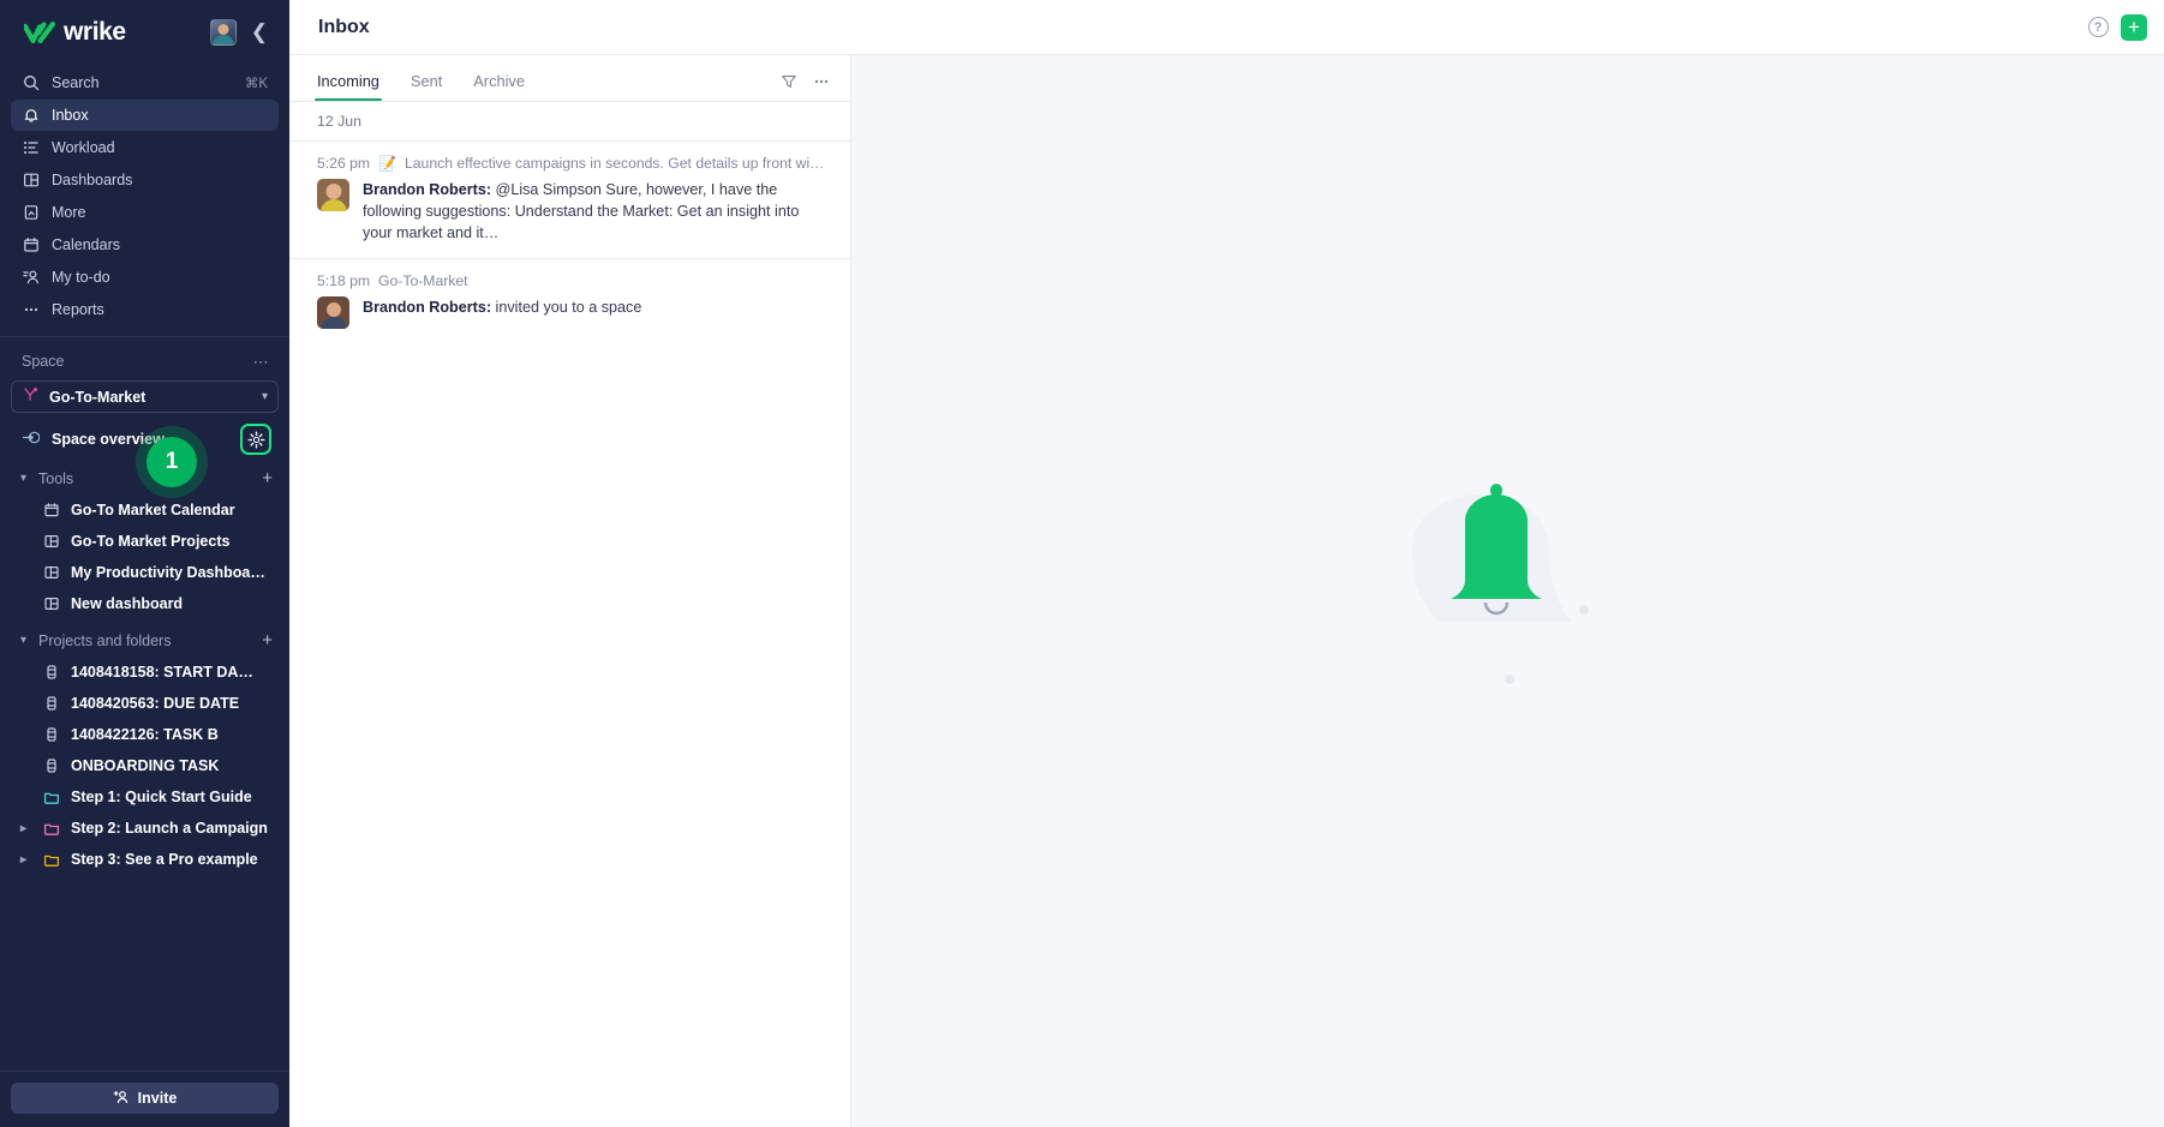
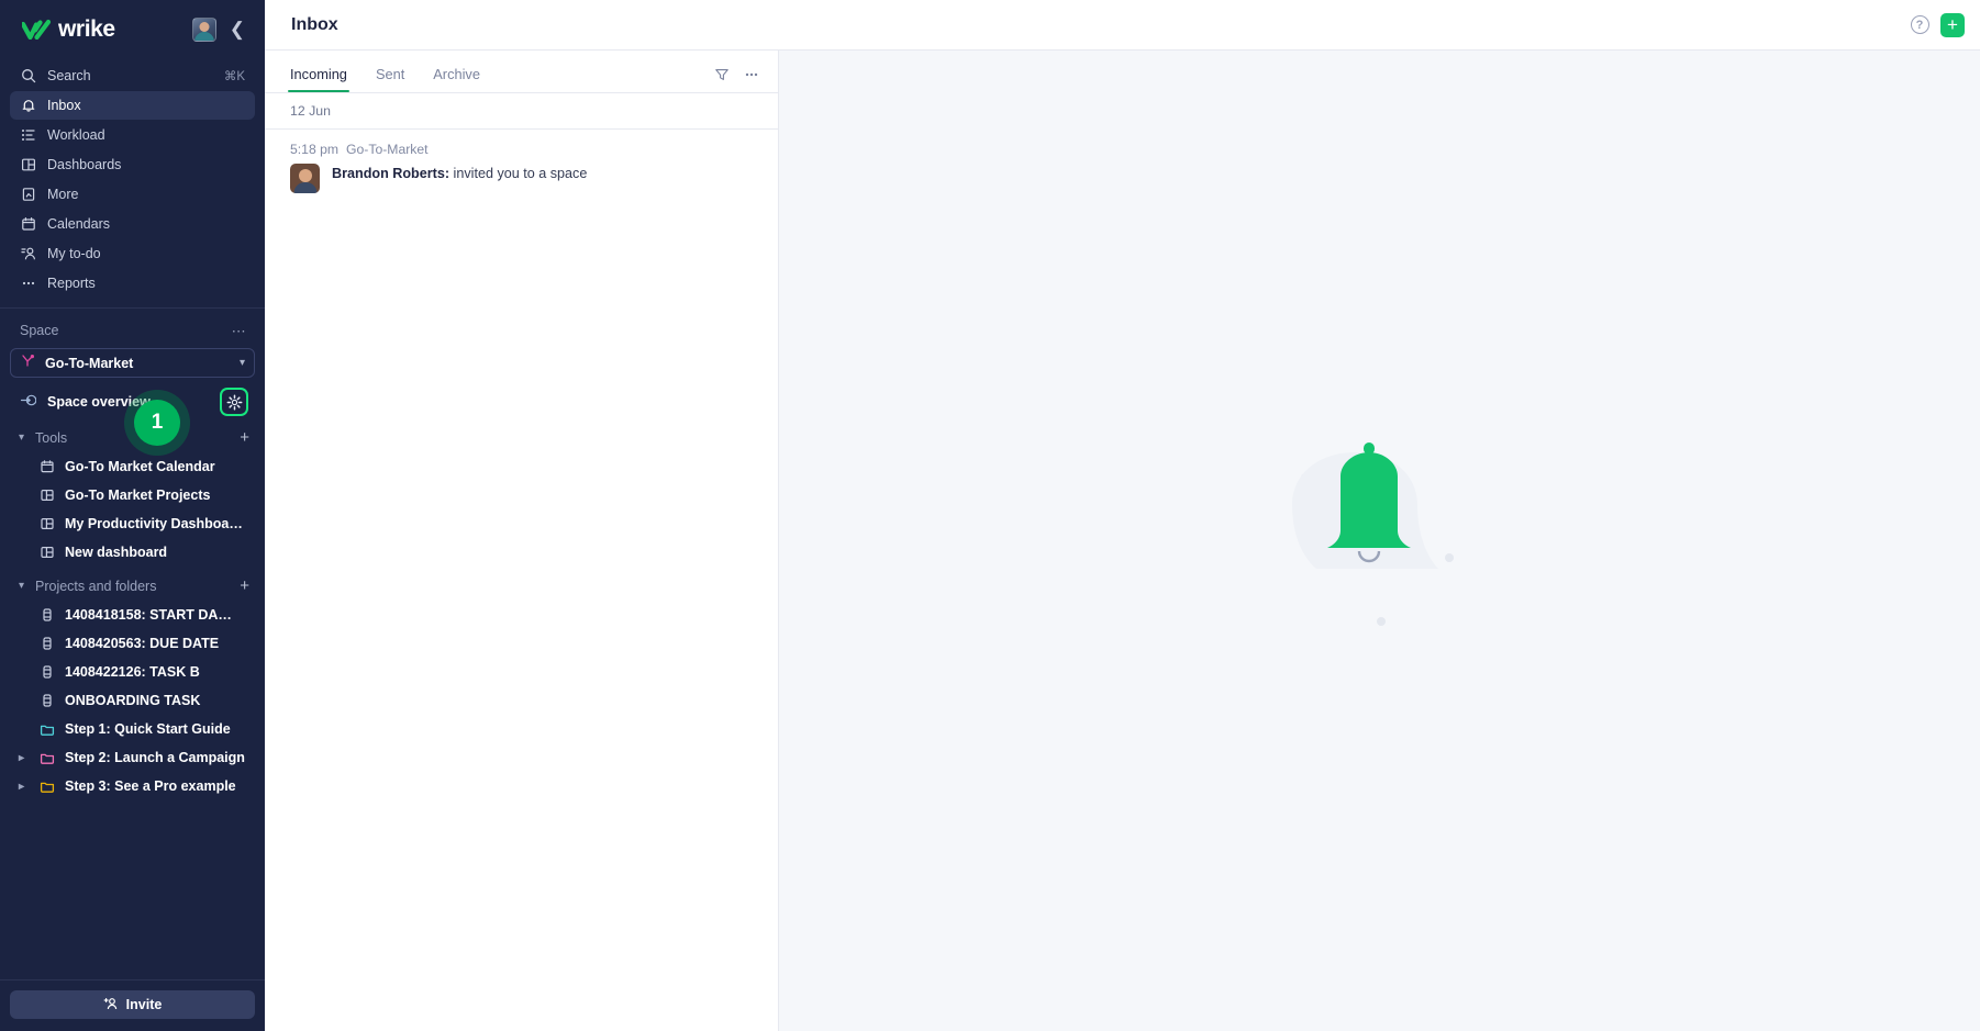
  wrike
  ❮
  Search
  ⌘K
  Inbox
  Workload
  Dashboards
  More
  Calendars
  My to-do
  Reports
  Space
  ⋯
  Go-To-Market
  ▾
  Space overvie
  ▾
  Tools
  +
  Go-To Market Calendar
  Go-To Market Projects
  My Productivity Dashboa…
  New dashboard
  ▾
  Projects and folders
  +
  1408418158: START DA…
  1408420563: DUE DATE
  1408422126: TASK B
  ONBOARDING TASK
  Step 1: Quick Start Guide
  ▸
  Step 2: Launch a Campaign
  ▸
  Step 3: See a Pro example
  1
  Invite
  Inbox
  ?
  +
  Incoming
  Sent
  Archive
  12 Jun
- 5:26 pm
- 📝
- Launch effective campaigns in seconds. Get details up front wit…
- Brandon Roberts: @Lisa Simpson Sure, however, I have the following suggestions: Understand the Market: Get an insight into your market and it…
  5:18 pm
  Go-To-Market
  Brandon Roberts: invited you to a space
